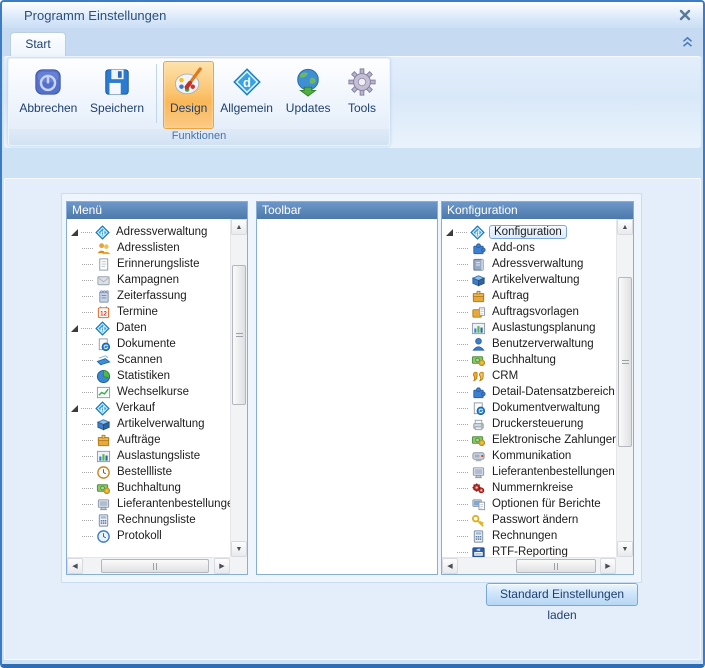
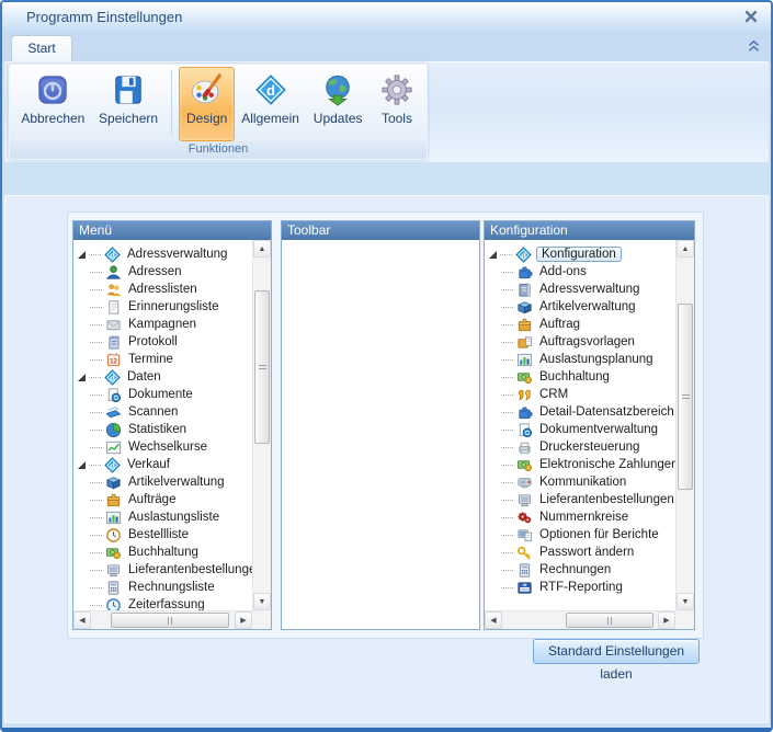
  Programm Einstellungen
  Start
  Abbrechen
  Speichern
  Design
  d
  Allgemein
  Updates
  Tools
  Funktionen
  Menü
  d
  Adressverwaltung
+ Adressen
  Adresslisten
  Erinnerungsliste
  Kampagnen
- Zeiterfassung
+ Protokoll
  Termine
  d
  Daten
  Dokumente
  Scannen
  Statistiken
  Wechselkurse
  d
  Verkauf
  Artikelverwaltung
  Aufträge
  Auslastungsliste
  Bestellliste
  Buchhaltung
  Lieferantenbestellung
  Rechnungsliste
- Protokoll
+ Zeiterfassung
  Toolbar
  Konfiguration
  d
  Konfiguration
  Add-ons
  Adressverwaltung
  Artikelverwaltung
  Auftrag
  Auftragsvorlagen
  Auslastungsplanung
- Benutzerverwaltung
  Buchhaltung
  CRM
  Detail-Datensatzbereich
  Dokumentverwaltung
  Druckersteuerung
  Elektronische Zahlunge
  Kommunikation
  Lieferantenbestellungen
  Nummernkreise
  Optionen für Berichte
  Passwort ändern
  Rechnungen
  RTF-Reporting
  Standard Einstellungen laden
